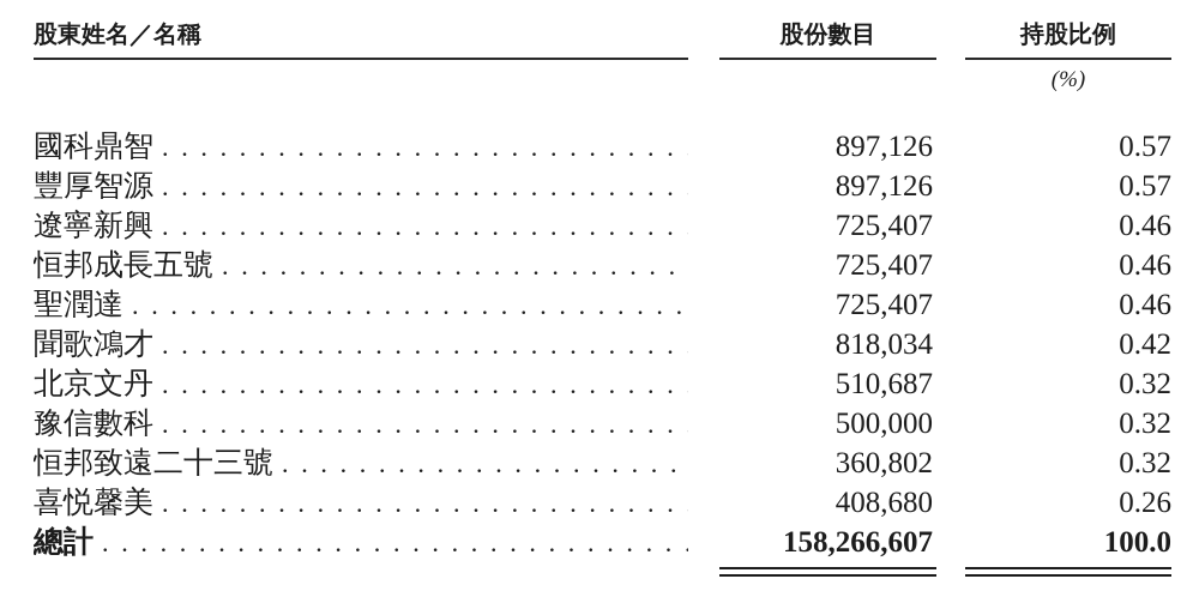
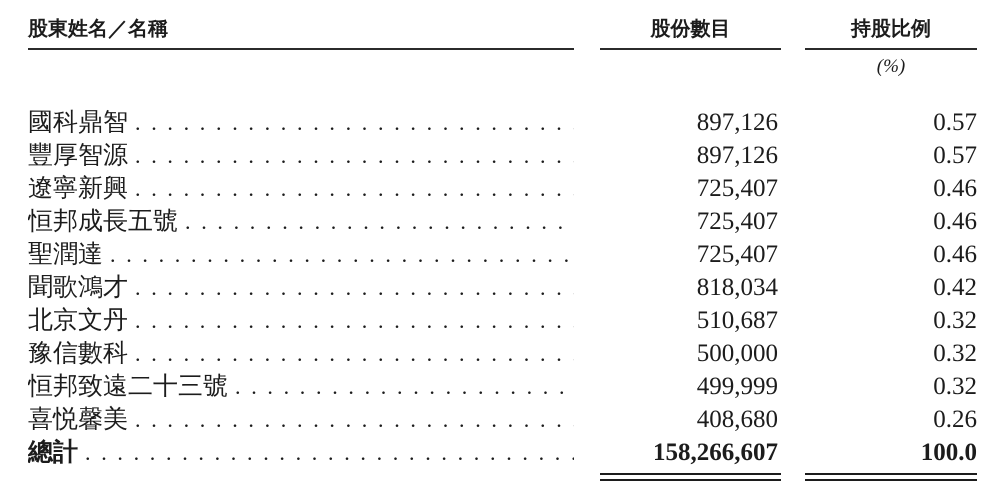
  股東姓名／名稱
  股份數目
  持股比例
  (%)
  國科鼎智
  897,126
  0.57
  豐厚智源
  897,126
  0.57
  遼寧新興
  725,407
  0.46
  恒邦成長五號
  725,407
  0.46
  聖潤達
  725,407
  0.46
  聞歌鴻才
  818,034
  0.42
  北京文丹
  510,687
  0.32
  豫信數科
  500,000
  0.32
  恒邦致遠二十三號
- 360,802
+ 499,999
  0.32
  喜悦馨美
  408,680
  0.26
  總計
  158,266,607
  100.0
